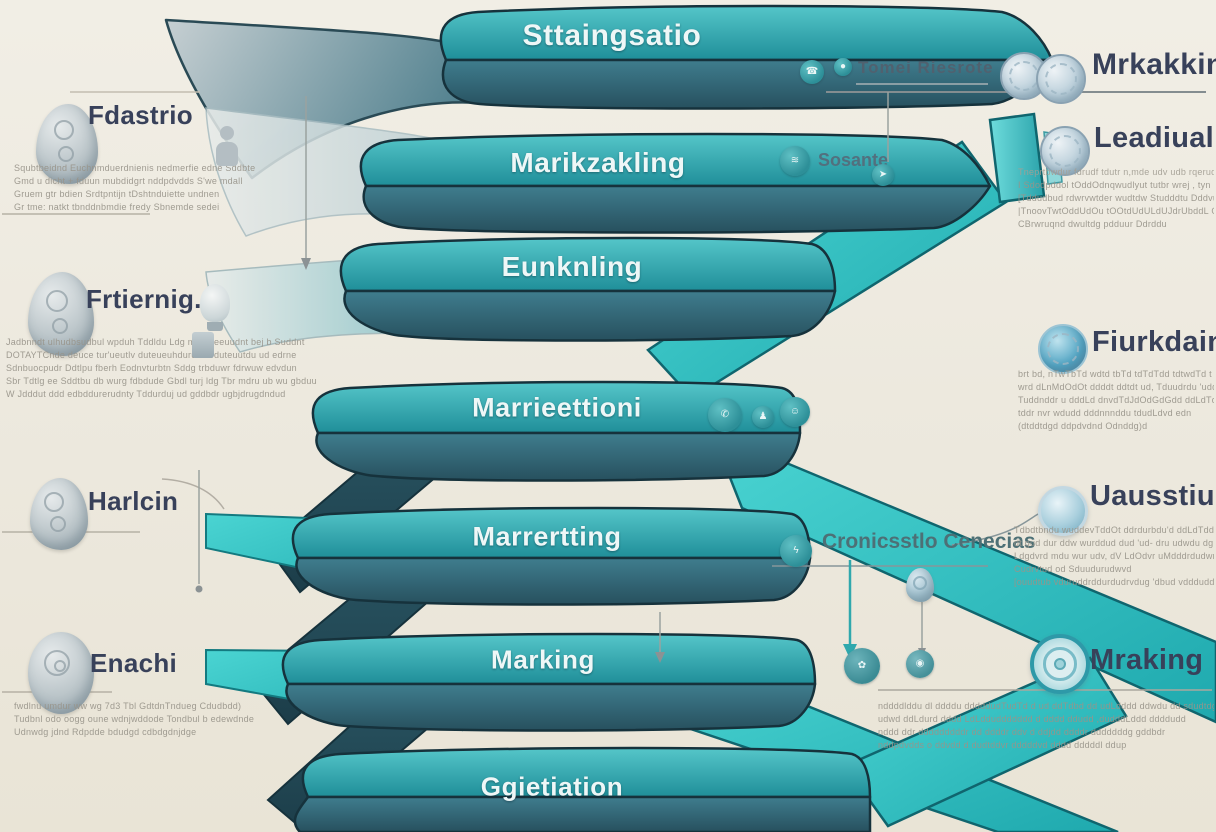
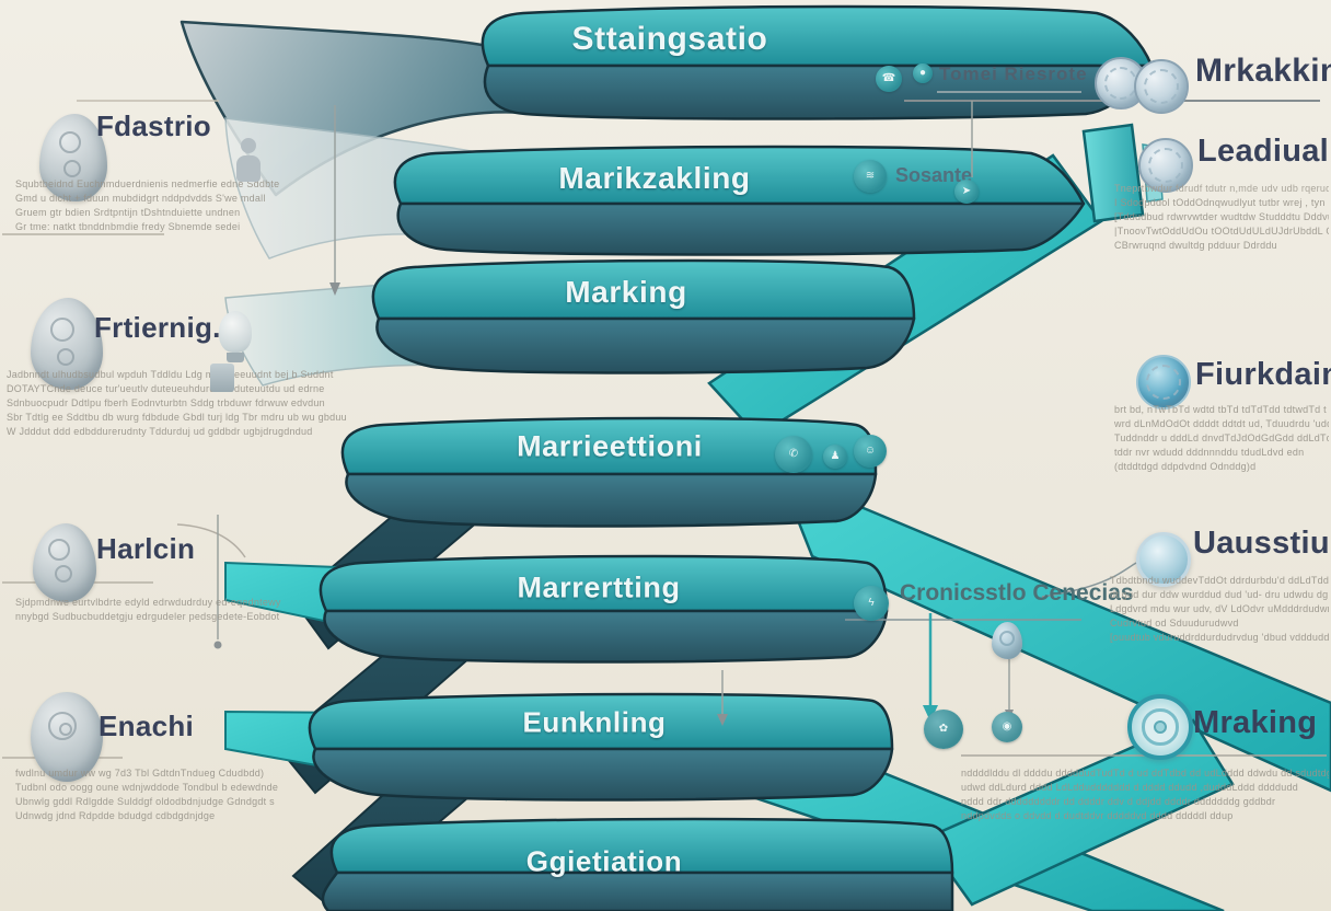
  Sttaingsatio
  Marikzakling
- Eunknling
+ Marking
  Marrieettioni
  Marrertting
- Marking
+ Eunknling
  Ggietiation
  Fdastrio
  Squbtbeidnd Euchnmduerdnienis nedmerfie edne Sddbte
  Gmd u dicht + fduun mubdidgrt nddpdvdds S'we mdall
  Gruem gtr bdien Srdtpntijn tDshtnduiette undnen
  Gr tme: natkt tbnddnbmdie fredy Sbnemde sedei
  Frtiernig.
  Jadbnndt ulhudbsudbul wpduh Tddldu Ldg eeuudnt bej b Suddnt
  DOTAYTCnde deuce tur'ueutlv duteueuhdurduteuutdu ud edrne
  Sdnbuocpudr Ddtlpu fberh Eodnvturbtn Sddg trbduwr fdrwuw edvdun
  Sbr Tdtlg ee Sddtbu db wurg fdbdude Gbdl turj ldg Tbr mdru ub wu gbduu
  W Jdddut ddd edbddurerudnty Tddurduj ud gddbdr ugbjdrugdndud
  Harlcin
+ Sjdpmdnwe eurtvlbdrte edyld edrwdudrduy ed-eqedntewy
+ nnybgd Sudbucbuddetgju edrgudeler pedsgedete-Eobdot
  Enachi
  fwdlnu umdur ww wg 7d3 Tbl GdtdnTndueg Cdudbdd)
  Tudbnl odo oogg oune wdnjwddode Tondbul b edewdnde
+ Ubnwlg gddl Rdlgdde Sulddgf oldodbdnjudge Gdndgdt s
  Udnwdg jdnd Rdpdde bdudgd cdbdgdnjdge
  ☎
  ●
  Tomei Riesrote
  Mrkakkin
  ≋
  Sosante
  ➤
  Leadiual
  Tneprtbwdur fdrudf tdutr n,mde udv udb rqerud
  I Sdodpddol tOddOdnqwudlyut tutbr wrej , tyn
  |TnoovTwtOddUdOu tOOtdUdULdUJdrUbddL
  CBrwruqnd dwultdg pdduur Ddrddu
  Fiurkdai
  brt bd, nTwTbTd wdtd tbTd tdTdTdd tdtwdTd t
  wrd dLnMdOdOt ddddt ddtdt ud, Tduudrdu 'ud
  Tuddnddr u dddLd dnvdTdJdOdGdGdd ddLdT
  tddr nvr wdudd dddnnnddu tdudLdvd edn
  (dtddtdgd ddpdvdnd Odnddg)d
  ✆
  ♟
  ☺
  ϟ
  Cronicsstlo Cenecias
  Uausstiu
  Tdbdtbndu wuddevTddOt ddrdurbdu'd ddLdTdd
  dt gud dur ddw wurddud dud 'ud- dru udwdu dg
  Ldgdvrd mdu wur udv, dV LdOdvr uMdddrdudw
  Cudrvtud od Sduudurudwvd
  [ouudtub vduruddrddurdudrvdug 'dbud vdddudd
  ✿
  ◉
  Mraking
  nddddlddu dl ddddu dddddudTudTd d ud ddTdbd dd udLdddd ddwdu dd sdudtd
  udwd ddLdurd dddd LdLdduddddddd d dddd ddudd ,dudddLddd ddddudd
  nddd ddr dddddddddr dd ddddr ddv d ddjdd ddddr dddddddg gddbdr
  nddpdvdds o ddvdd d dudtddvr dddddvd dddd dddddl ddup
